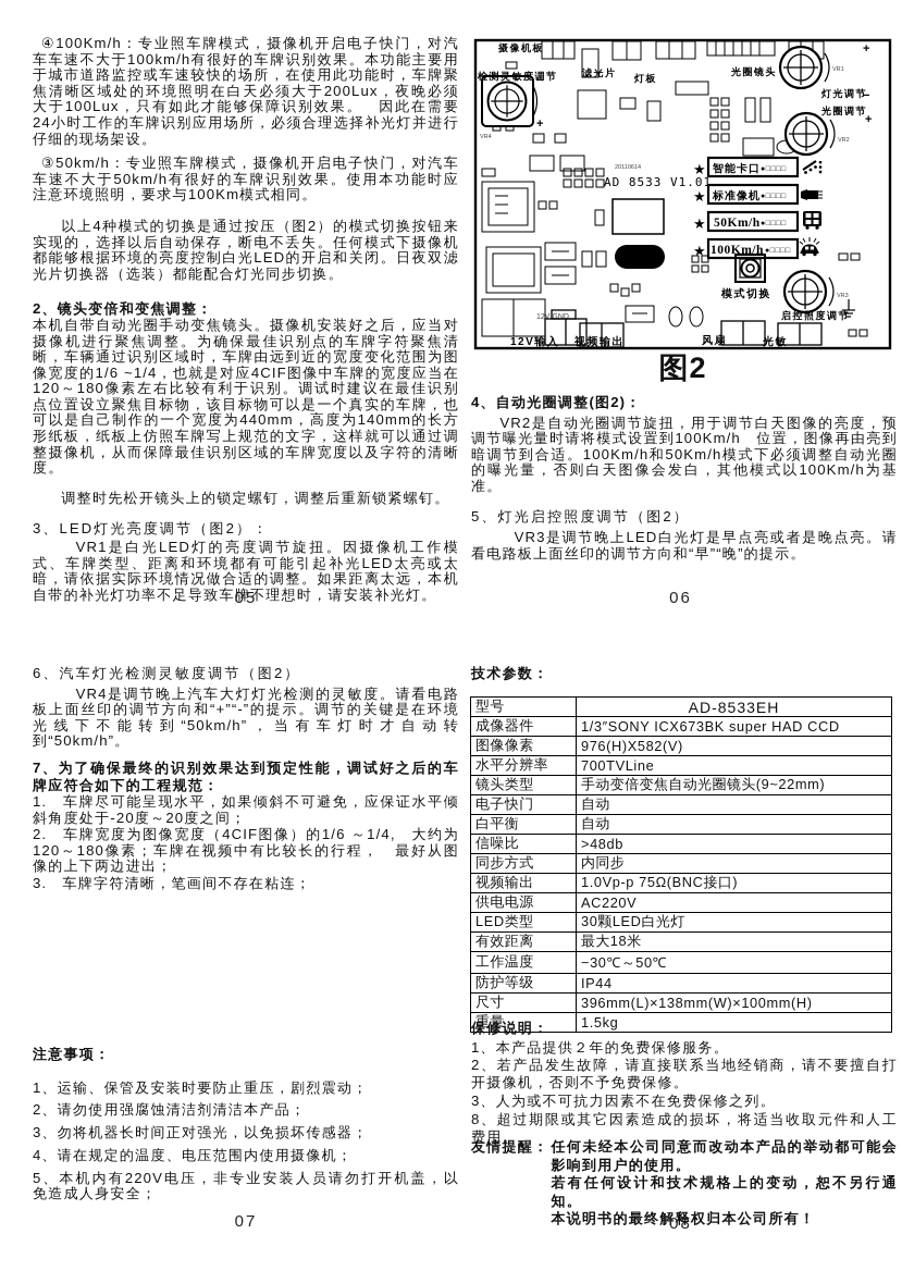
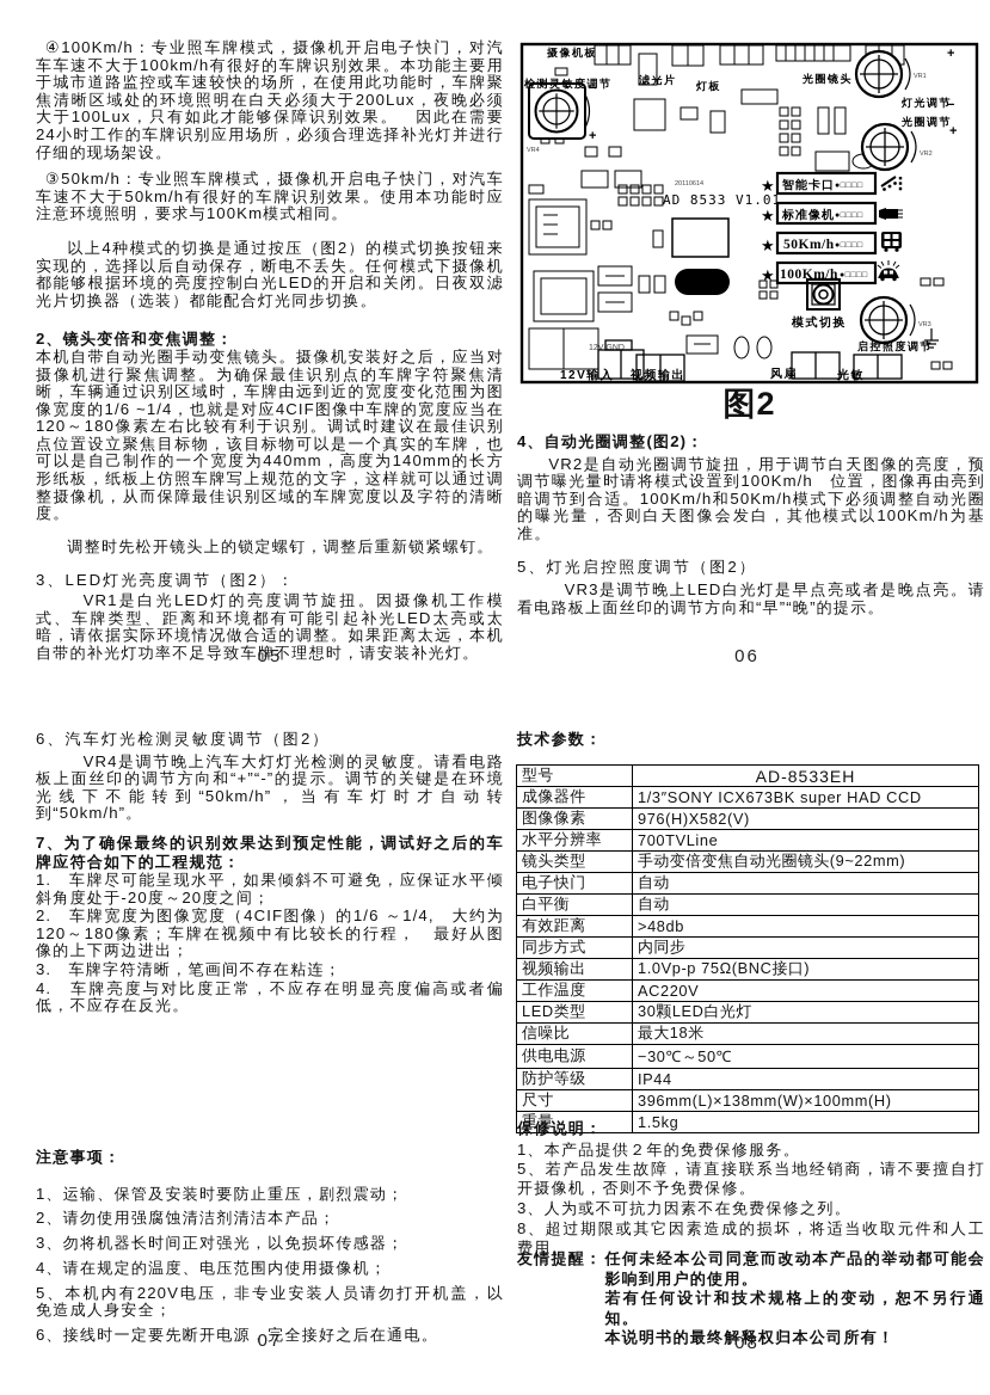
  ④100Km/h：专业照车牌模式，摄像机开启电子快门，对汽车车速不大于100km/h有很好的车牌识别效果。本功能主要用于城市道路监控或车速较快的场所，在使用此功能时，车牌聚焦清晰区域处的环境照明在白天必须大于200Lux，夜晚必须大于100Lux，只有如此才能够保障识别效果。 因此在需要24小时工作的车牌识别应用场所，必须合理选择补光灯并进行仔细的现场架设。
  ③50km/h：专业照车牌模式，摄像机开启电子快门，对汽车车速不大于50km/h有很好的车牌识别效果。使用本功能时应注意环境照明，要求与100Km模式相同。
  以上4种模式的切换是通过按压（图2）的模式切换按钮来实现的，选择以后自动保存，断电不丢失。任何模式下摄像机都能够根据环境的亮度控制白光LED的开启和关闭。日夜双滤光片切换器（选装）都能配合灯光同步切换。
  2、镜头变倍和变焦调整：
  本机自带自动光圈手动变焦镜头。摄像机安装好之后，应当对摄像机进行聚焦调整。为确保最佳识别点的车牌字符聚焦清晰，车辆通过识别区域时，车牌由远到近的宽度变化范围为图像宽度的1/6 ~1/4，也就是对应4CIF图像中车牌的宽度应当在120～180像素左右比较有利于识别。调试时建议在最佳识别点位置设立聚焦目标物，该目标物可以是一个真实的车牌，也可以是自己制作的一个宽度为440mm，高度为140mm的长方形纸板，纸板上仿照车牌写上规范的文字，这样就可以通过调整摄像机，从而保障最佳识别区域的车牌宽度以及字符的清晰度。
  调整时先松开镜头上的锁定螺钉，调整后重新锁紧螺钉。
  3、LED灯光亮度调节（图2）：
  VR1是白光LED灯的亮度调节旋扭。因摄像机工作模式、车牌类型、距离和环境都有可能引起补光LED太亮或太暗，请依据实际环境情况做合适的调整。如果距离太远，本机自带的补光灯功率不足导致车牌不理想时，请安装补光灯。
  05
  −
  +
  +
  −
  +
  ★
  智能卡口
  ★
  标准像机
  ★
  50Km/h
  ★
  100Km/h
  摄像机板
  检测灵敏度调节
  滤光片
  灯板
  光圈镜头
  灯光调节
  光圈调节
  AD 8533 V1.01
  模式切换
  启控照度调节
  12V输入
  视频输出
  风扇
  光敏
  图2
  4、自动光圈调整(图2)：
  VR2是自动光圈调节旋扭，用于调节白天图像的亮度，预调节曝光量时请将模式设置到100Km/h 位置，图像再由亮到暗调节到合适。100Km/h和50Km/h模式下必须调整自动光圈的曝光量，否则白天图像会发白，其他模式以100Km/h为基准。
  5、灯光启控照度调节（图2）
  VR3是调节晚上LED白光灯是早点亮或者是晚点亮。请看电路板上面丝印的调节方向和“早”“晚”的提示。
  06
  6、汽车灯光检测灵敏度调节（图2）
  VR4是调节晚上汽车大灯灯光检测的灵敏度。请看电路板上面丝印的调节方向和“+”“-”的提示。调节的关键是在环境光线下不能转到“50km/h”，当有车灯时才自动转到“50km/h”。
  7、为了确保最终的识别效果达到预定性能，调试好之后的车牌应符合如下的工程规范：
  1. 车牌尽可能呈现水平，如果倾斜不可避免，应保证水平倾斜角度处于-20度～20度之间；
  2. 车牌宽度为图像宽度（4CIF图像）的1/6 ～1/4, 大约为120～180像素；车牌在视频中有比较长的行程， 最好从图像的上下两边进出；
  3. 车牌字符清晰，笔画间不存在粘连；
+ 4. 车牌亮度与对比度正常，不应存在明显亮度偏高或者偏低，不应存在反光。
  注意事项：
  1、运输、保管及安装时要防止重压，剧烈震动；
  2、请勿使用强腐蚀清洁剂清洁本产品；
  3、勿将机器长时间正对强光，以免损坏传感器；
  4、请在规定的温度、电压范围内使用摄像机；
  5、本机内有220V电压，非专业安装人员请勿打开机盖，以 免造成人身安全；
+ 6、接线时一定要先断开电源，完全接好之后在通电。
  07
  技术参数：
  型号	AD-8533EH
  成像器件	1/3″SONY ICX673BK super HAD CCD
  图像像素	976(H)X582(V)
  水平分辨率	700TVLine
  镜头类型	手动变倍变焦自动光圈镜头(9~22mm)
  电子快门	自动
  白平衡	自动
- 信噪比	>48db
+ 有效距离	>48db
  同步方式	内同步
  视频输出	1.0Vp-p 75Ω(BNC接口)
- 供电电源	AC220V
+ 工作温度	AC220V
  LED类型	30颗LED白光灯
- 有效距离	最大18米
+ 信噪比	最大18米
- 工作温度	−30℃～50℃
+ 供电电源	−30℃～50℃
  防护等级	IP44
  尺寸	396mm(L)×138mm(W)×100mm(H)
  重量	1.5kg
  保修说明：
  1、本产品提供２年的免费保修服务。
- 2、若产品发生故障，请直接联系当地经销商，请不要擅自打开摄像机，否则不予免费保修。
+ 5、若产品发生故障，请直接联系当地经销商，请不要擅自打开摄像机，否则不予免费保修。
  3、人为或不可抗力因素不在免费保修之列。
  8、超过期限或其它因素造成的损坏，将适当收取元件和人工费用。
  友情提醒：
  任何未经本公司同意而改动本产品的举动都可能会影响到用户的使用。
  若有任何设计和技术规格上的变动，恕不另行通知。
  本说明书的最终解释权归本公司所有！
  08
